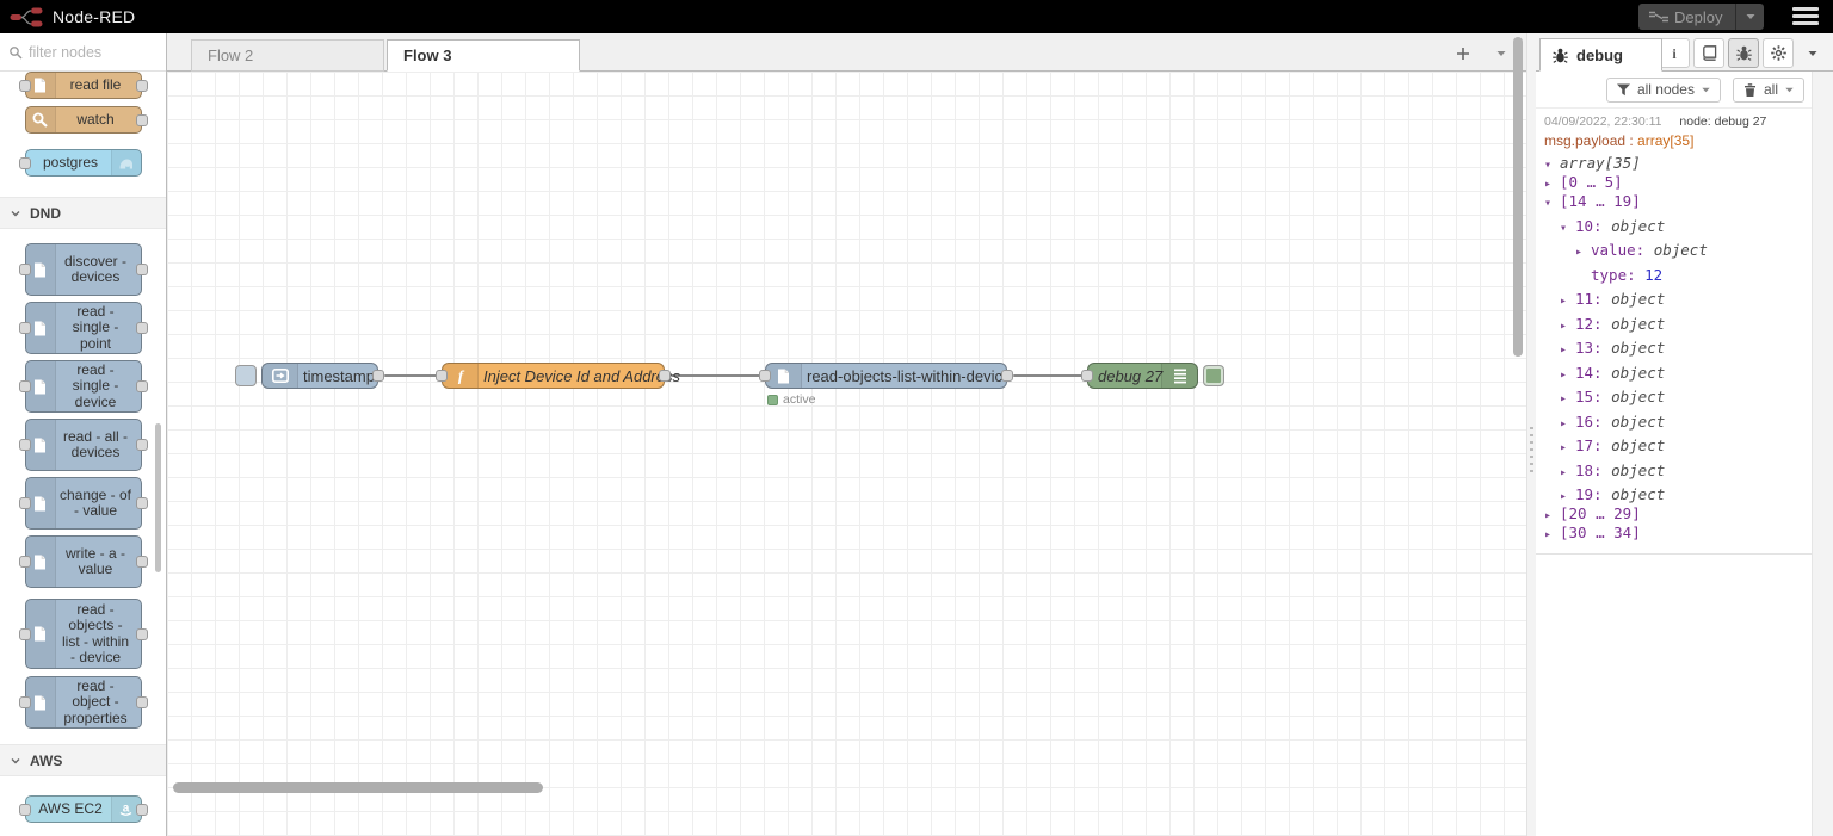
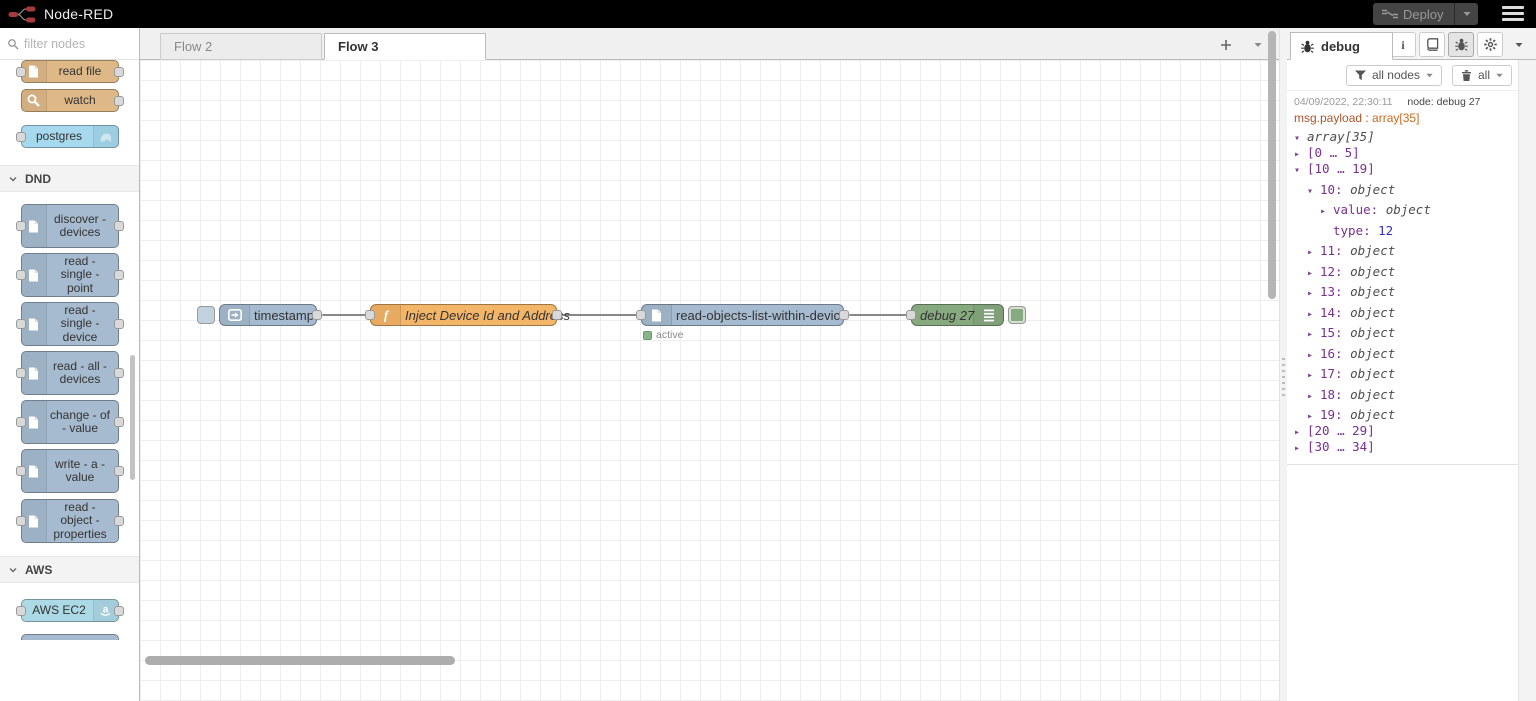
  Node-RED
  Deploy
  filter nodes
  read file
  watch
  postgres
  DND
  discover - devices
  read - single - point
  read - single - device
  read - all - devices
  change - of - value
  write - a - value
- read - objects - list - within - device
  read - object - properties
  AWS
  a
  AWS EC2
  Flow 2
  Flow 3
  timestamp
  f
  Inject Device Id and Addrs
  read-objects-list-within-devic
  active
  debug 27
  debug
  i
  all nodes
  all
  04/09/2022, 22:30:11 node: debug 27
  msg.payload : array[35]
  ▾ array[35]
  ▸ [0 … 5]
- ▾ [14 … 19]
+ ▾ [10 … 19]
  ▾ 10: object
  ▸ value: object
  type: 12
  ▸ 11: object
  ▸ 12: object
  ▸ 13: object
  ▸ 14: object
  ▸ 15: object
  ▸ 16: object
  ▸ 17: object
  ▸ 18: object
  ▸ 19: object
  ▸ [20 … 29]
  ▸ [30 … 34]
